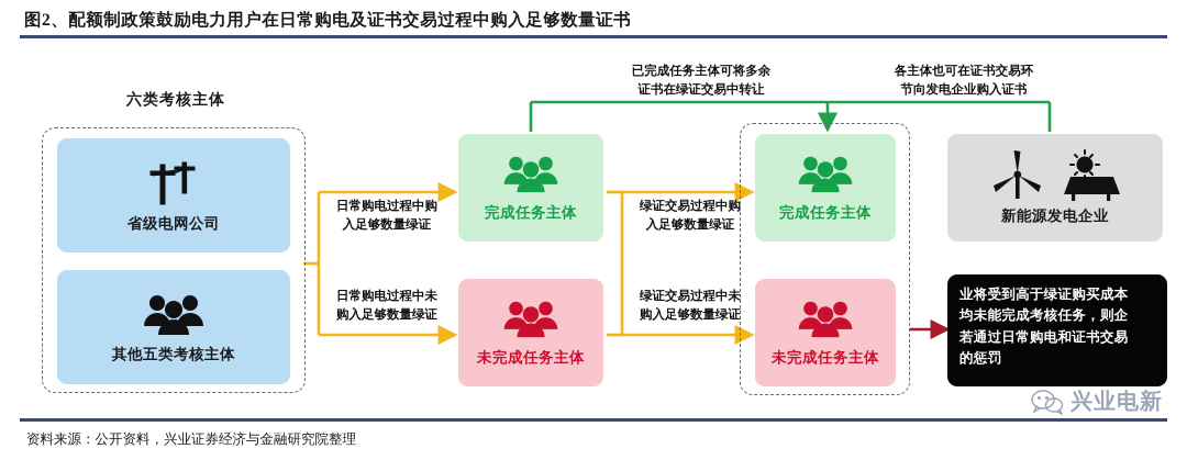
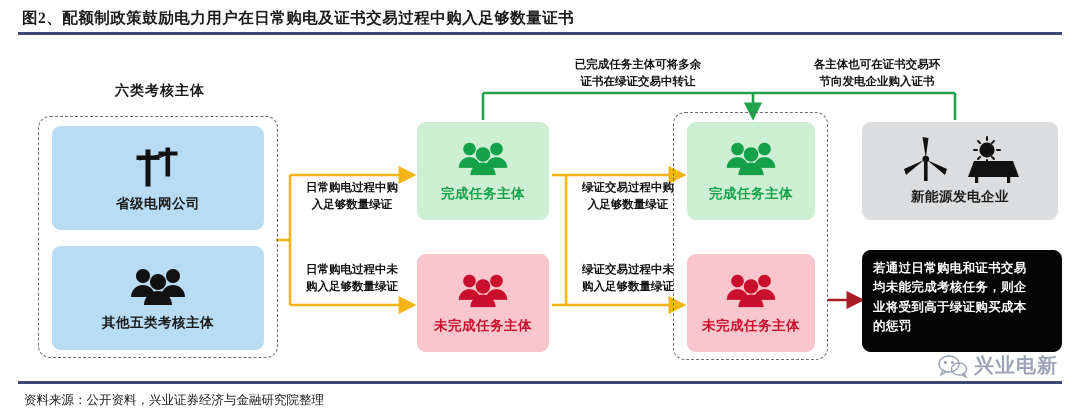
  图2、配额制政策鼓励电力用户在日常购电及证书交易过程中购入足够数量证书
  资料来源：公开资料，兴业证券经济与金融研究院整理
  兴业电新
  六类考核主体
  省级电网公司
  其他五类考核主体
  日常购电过程中购
  入足够数量绿证
  日常购电过程中未
  购入足够数量绿证
  完成任务主体
  未完成任务主体
  绿证交易过程中购
  入足够数量绿证
  绿证交易过程中未
  购入足够数量绿证
  已完成任务主体可将多余
  证书在绿证交易中转让
  各主体也可在证书交易环
  节向发电企业购入证书
  完成任务主体
  未完成任务主体
  新能源发电企业
- 业将受到高于绿证购买成本
+ 若通过日常购电和证书交易
  均未能完成考核任务，则企
- 若通过日常购电和证书交易
+ 业将受到高于绿证购买成本
  的惩罚
